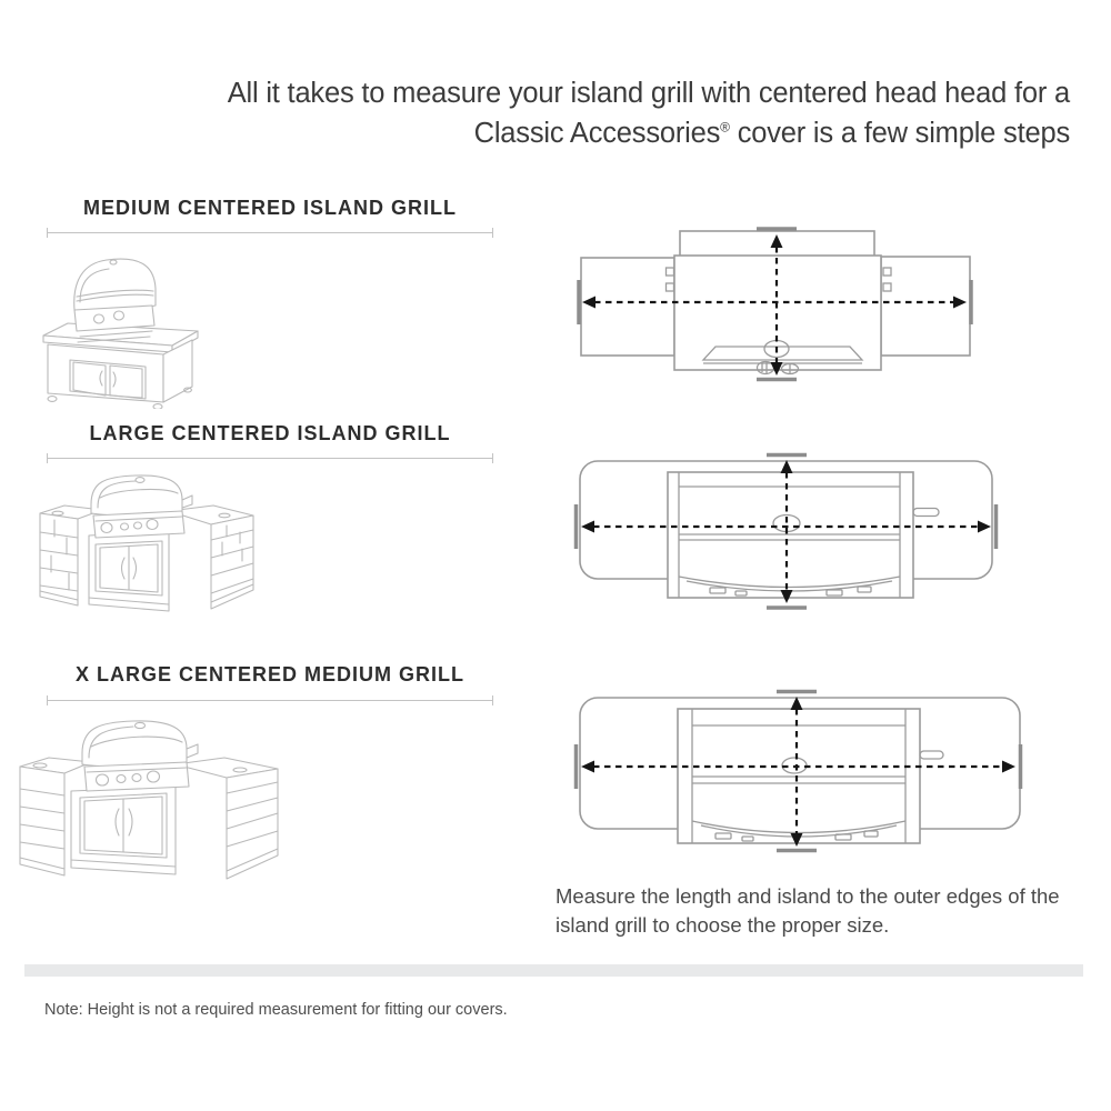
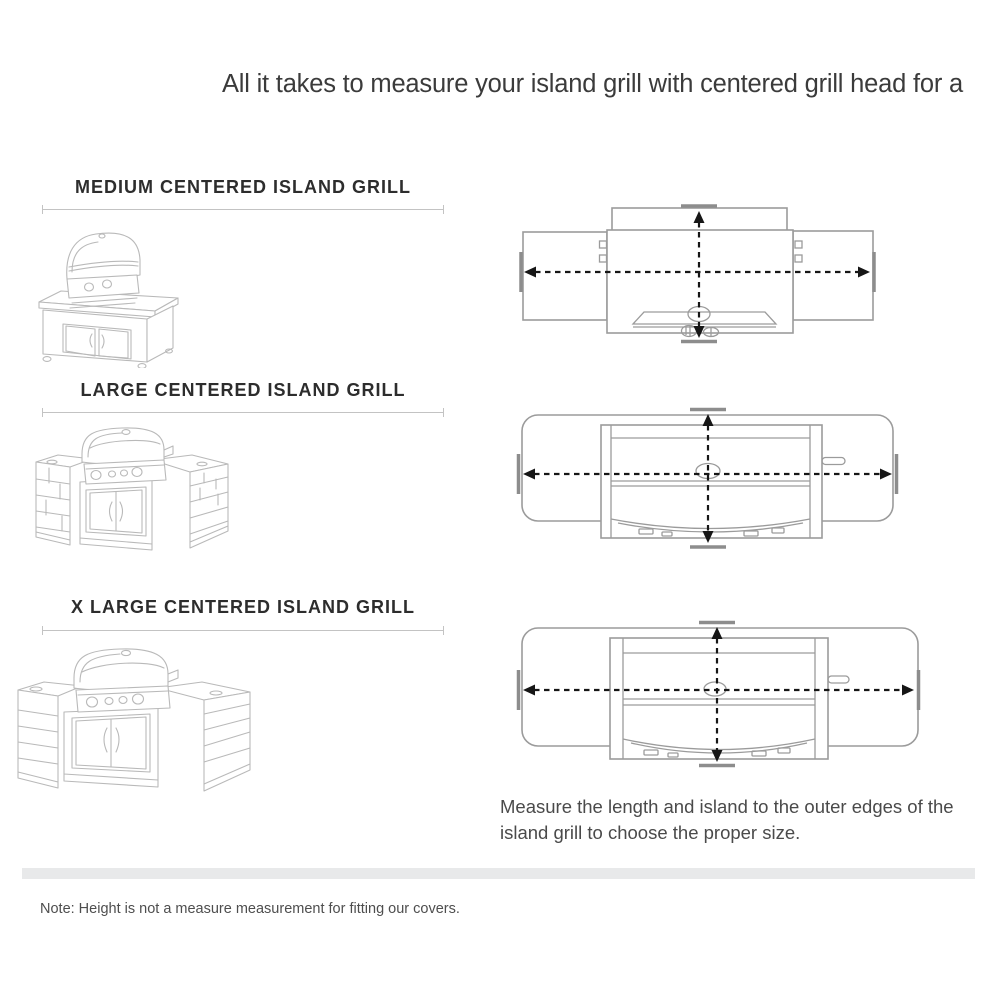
- All it takes to measure your island grill with centered head head for a
+ All it takes to measure your island grill with centered grill head for a
- Classic Accessories® cover is a few simple steps
  MEDIUM CENTERED ISLAND GRILL
  LARGE CENTERED ISLAND GRILL
- X LARGE CENTERED MEDIUM GRILL
+ X LARGE CENTERED ISLAND GRILL
  Measure the length and island to the outer edges of the island grill to choose the proper size.
- Note: Height is not a required measurement for fitting our covers.
+ Note: Height is not a measure measurement for fitting our covers.
